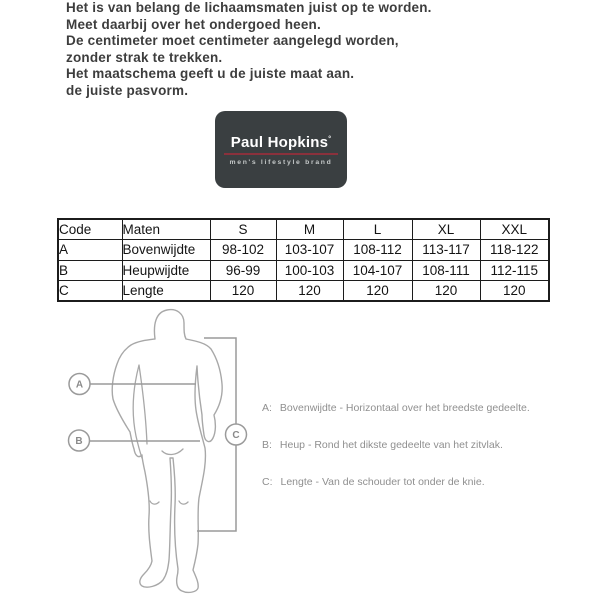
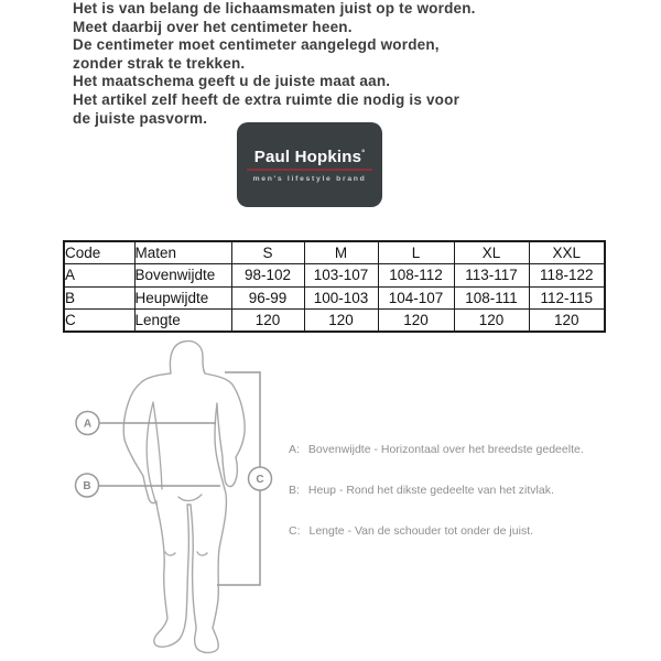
  Het is van belang de lichaamsmaten juist op te worden.
- Meet daarbij over het ondergoed heen.
+ Meet daarbij over het centimeter heen.
  De centimeter moet centimeter aangelegd worden,
  zonder strak te trekken.
  Het maatschema geeft u de juiste maat aan.
+ Het artikel zelf heeft de extra ruimte die nodig is voor
  de juiste pasvorm.
  Paul Hopkins
  Code	Maten	S	M	L	XL	XXL
  A	Bovenwijdte	98-102	103-107	108-112	113-117	118-122
  B	Heupwijdte	96-99	100-103	104-107	108-111	112-115
  C	Lengte	120	120	120	120	120
  A
  B
  C
  A:
  Bovenwijdte - Horizontaal over het breedste gedeelte.
  B:
  Heup - Rond het dikste gedeelte van het zitvlak.
  C:
- Lengte - Van de schouder tot onder de knie.
+ Lengte - Van de schouder tot onder de juist.
